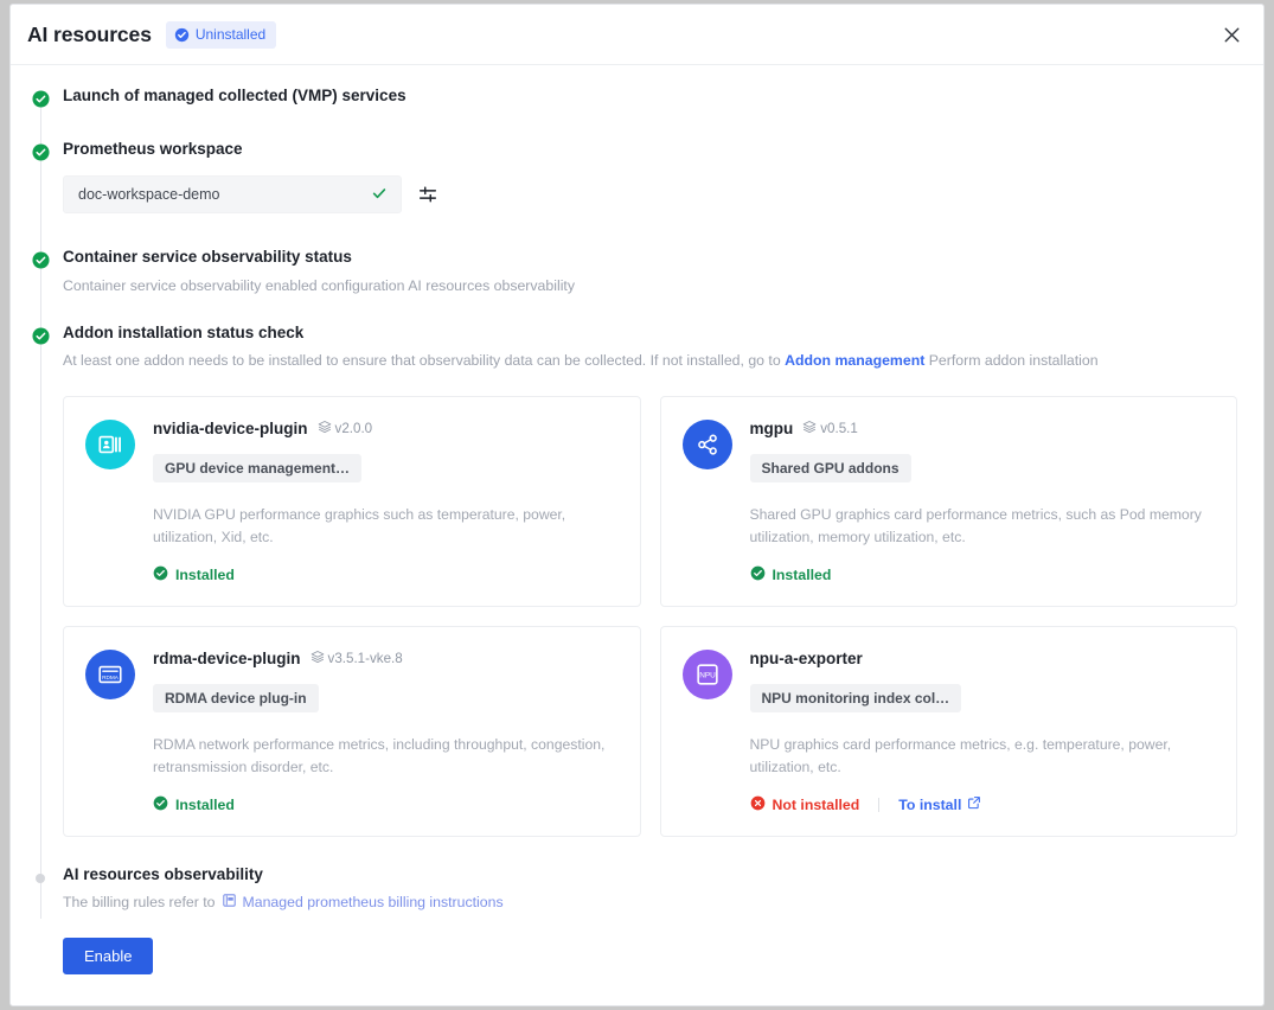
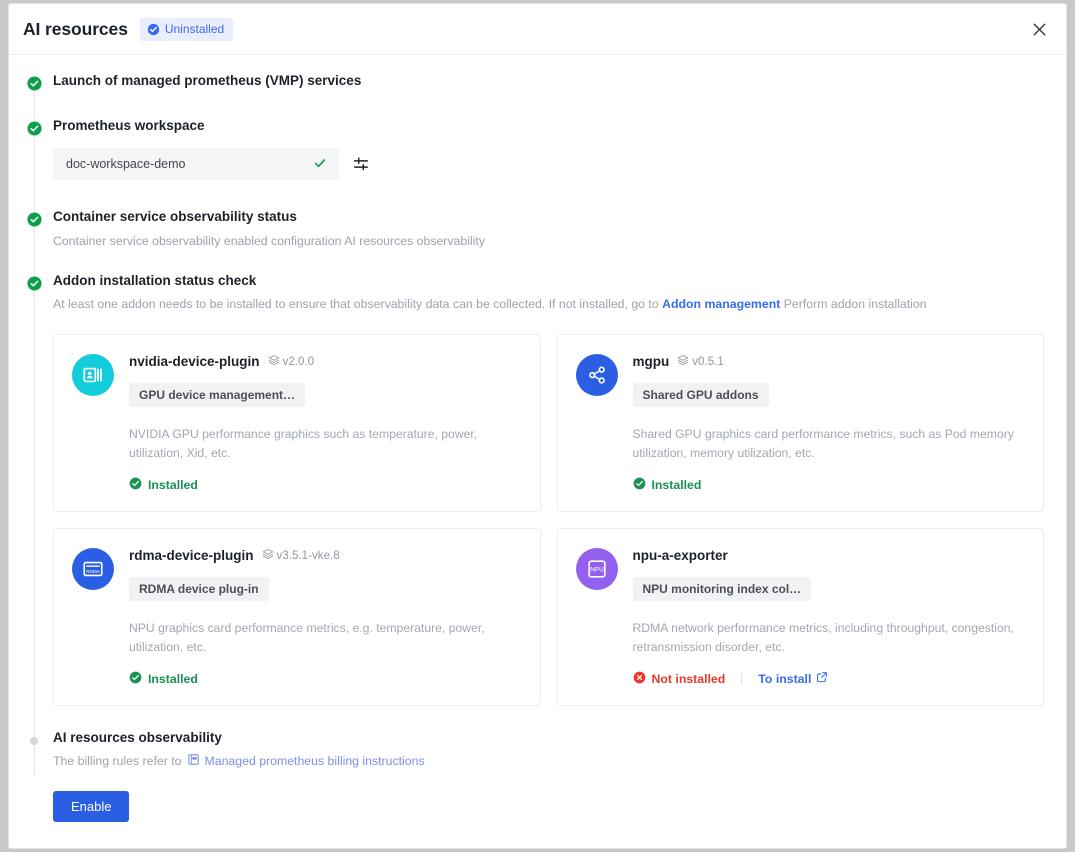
  AI resources
  Uninstalled
- Launch of managed collected (VMP) services
+ Launch of managed prometheus (VMP) services
  Prometheus workspace
  doc-workspace-demo
  Container service observability status
  Container service observability enabled configuration AI resources observability
  Addon installation status check
  At least one addon needs to be installed to ensure that observability data can be collected. If not installed, go to Addon management Perform addon installation
  nvidia-device-plugin
  v2.0.0
  GPU device management…
  NVIDIA GPU performance graphics such as temperature, power, utilization, Xid, etc.
  Installed
  mgpu
  v0.5.1
  Shared GPU addons
  Shared GPU graphics card performance metrics, such as Pod memory utilization, memory utilization, etc.
  Installed
  rdma-device-plugin
  v3.5.1-vke.8
  RDMA device plug-in
- RDMA network performance metrics, including throughput, congestion, retransmission disorder, etc.
+ NPU graphics card performance metrics, e.g. temperature, power, utilization, etc.
  Installed
  npu-a-exporter
  NPU monitoring index col…
- NPU graphics card performance metrics, e.g. temperature, power, utilization, etc.
+ RDMA network performance metrics, including throughput, congestion, retransmission disorder, etc.
  Not installed
  To install
  AI resources observability
  The billing rules refer to
  Managed prometheus billing instructions
  Enable
